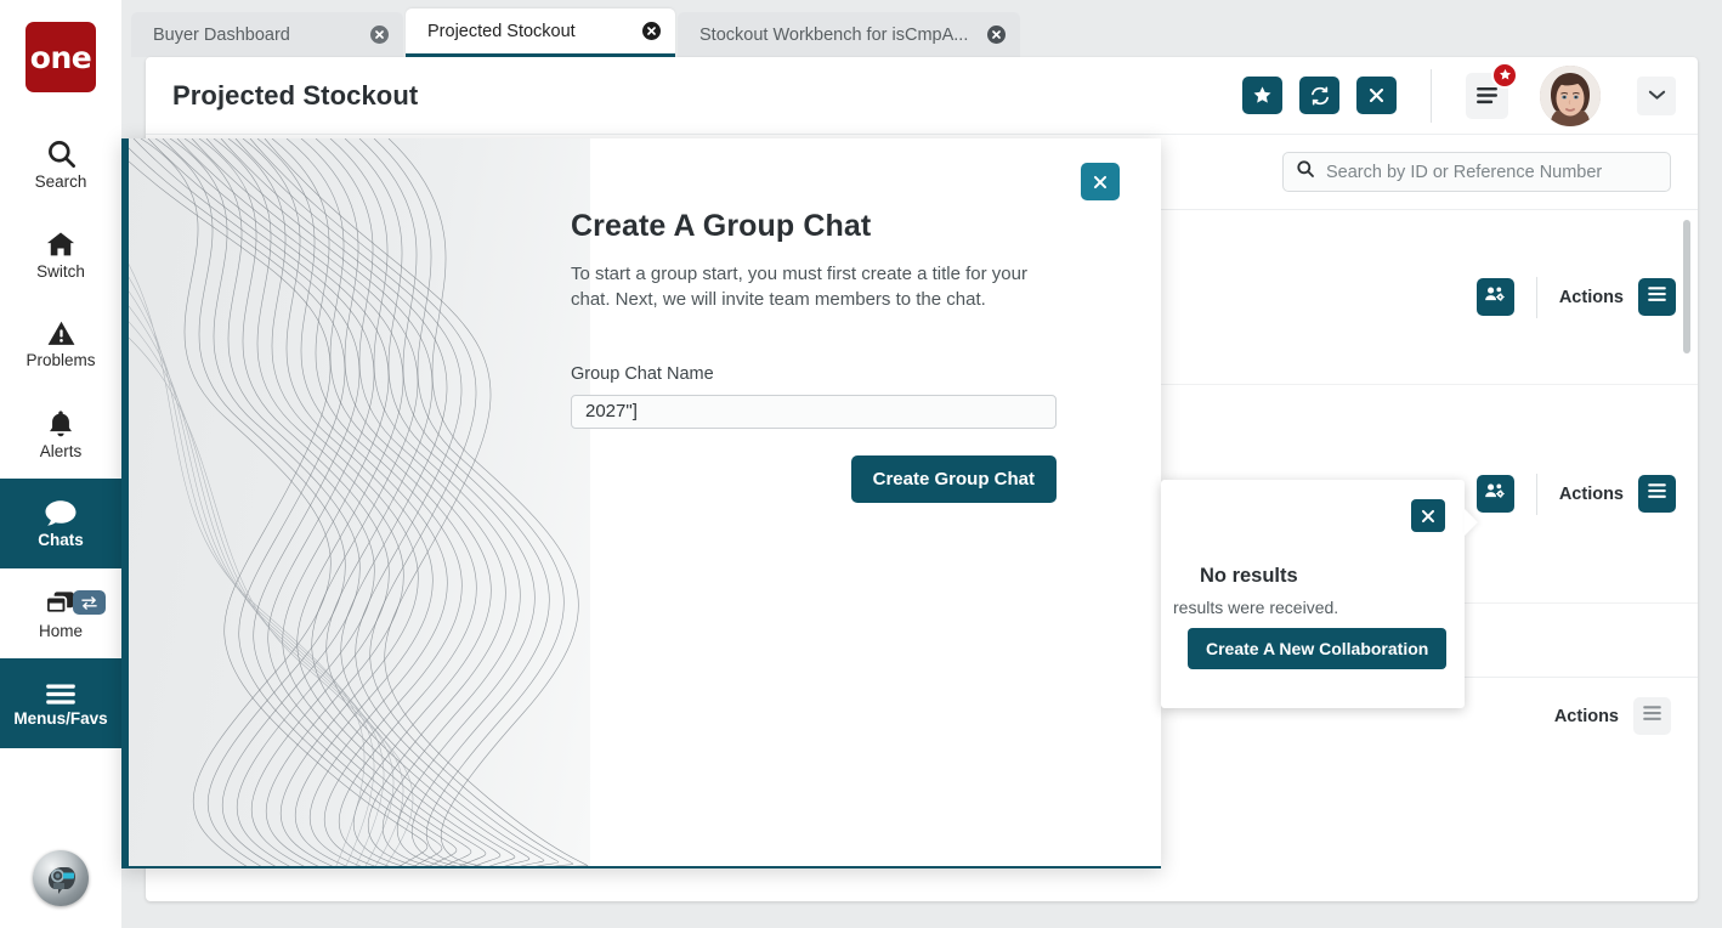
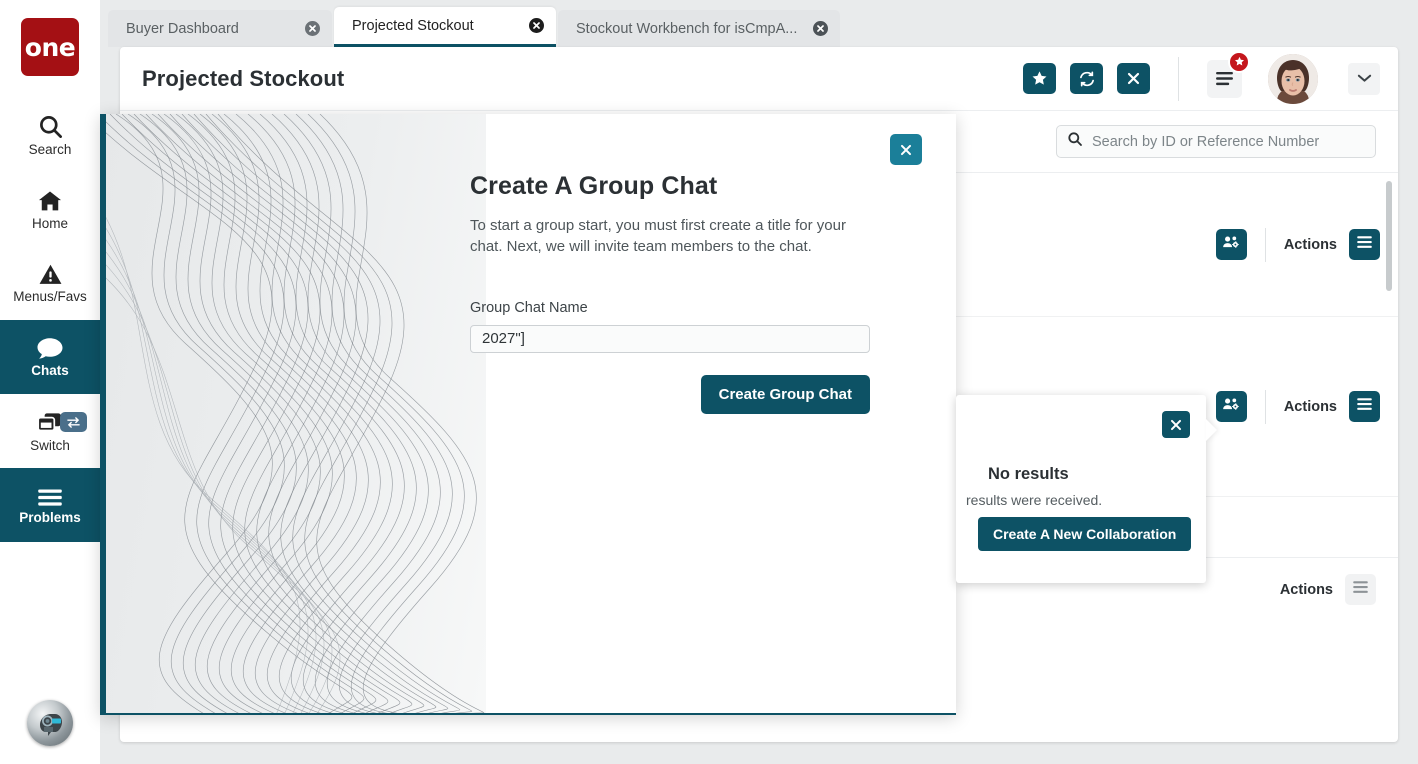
  one
  Search
- Switch
+ Home
- Problems
+ Menus/Favs
- Alerts
  Chats
- Home
+ Switch
- Menus/Favs
+ Problems
  Buyer Dashboard
  Projected Stockout
  Stockout Workbench for isCmpA...
  Projected Stockout
  Search by ID or Reference Number
  Actions
  Actions
  Actions
  No results
  results were received.
  Create A New Collaboration
  Create A Group Chat
  To start a group start, you must first create a title for your chat. Next, we will invite team members to the chat.
  Group Chat Name
  2027"]
  Create Group Chat
